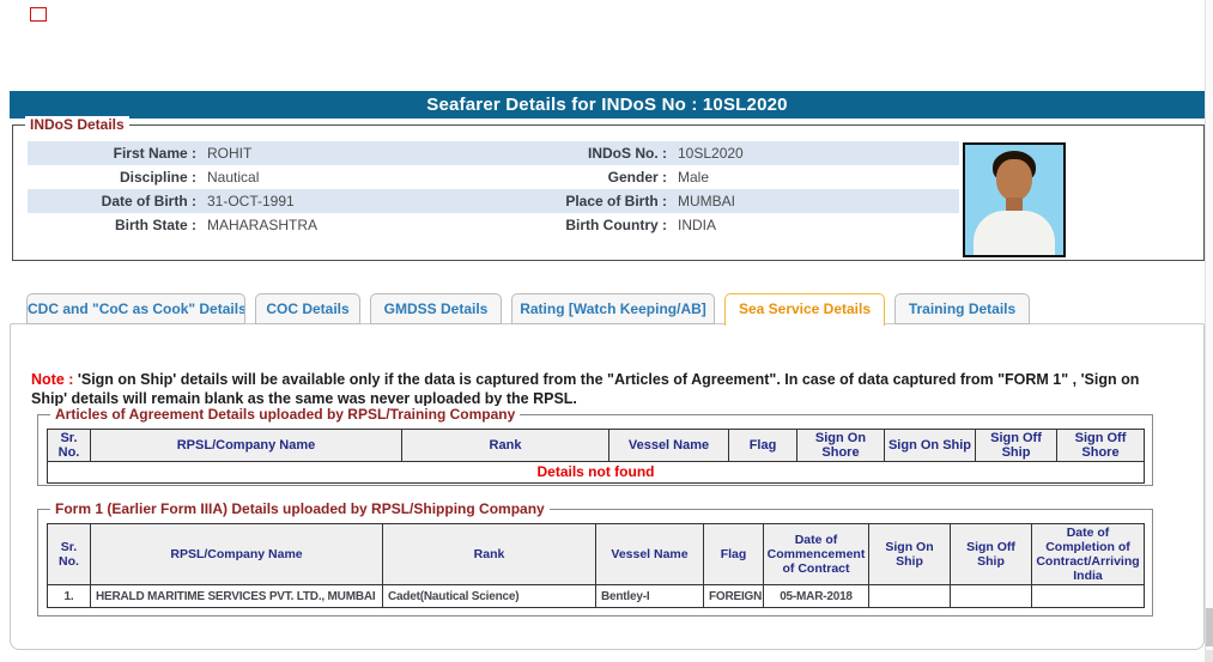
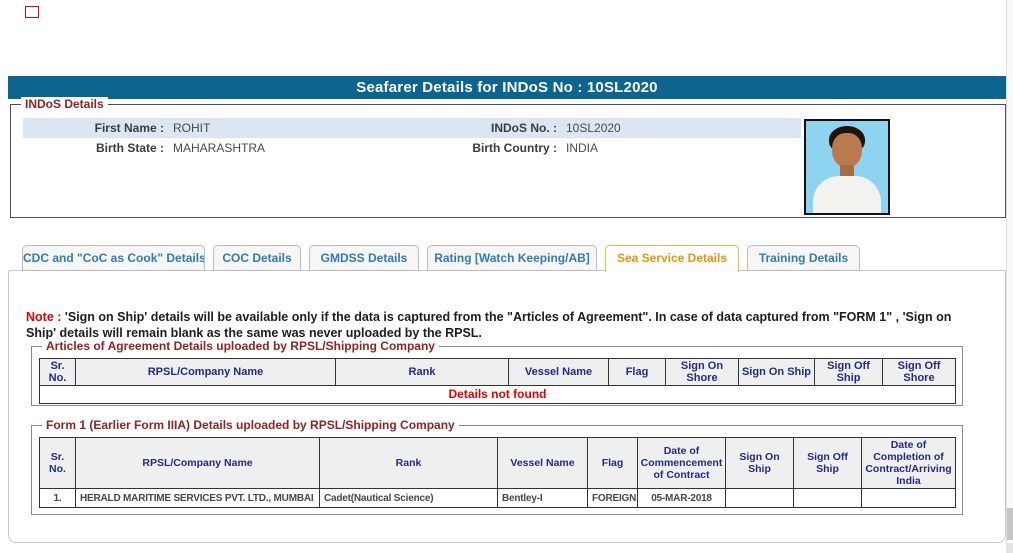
  Seafarer Details for INDoS No : 10SL2020
  INDoS Details
  First Name :
  ROHIT
  INDoS No. :
  10SL2020
- Discipline :
- Nautical
- Gender :
- Male
- Date of Birth :
- 31-OCT-1991
- Place of Birth :
- MUMBAI
  Birth State :
  MAHARASHTRA
  Birth Country :
  INDIA
  CDC and "CoC as Cook" Details
  COC Details
  GMDSS Details
  Rating [Watch Keeping/AB]
  Sea Service Details
  Training Details
  Note : 'Sign on Ship' details will be available only if the data is captured from the "Articles of Agreement". In case of data captured from "FORM 1" , 'Sign on Ship' details will remain blank as the same was never uploaded by the RPSL.
- Articles of Agreement Details uploaded by RPSL/Training Company
+ Articles of Agreement Details uploaded by RPSL/Shipping Company
  Sr. No.	RPSL/Company Name	Rank	Vessel Name	Flag	Sign On Shore	Sign On Ship	Sign Off Ship	Sign Off Shore
  Details not found
  Form 1 (Earlier Form IIIA) Details uploaded by RPSL/Shipping Company
  Sr. No.	RPSL/Company Name	Rank	Vessel Name	Flag	Date of Commencement of Contract	Sign On Ship	Sign Off Ship	Date of Completion of Contract/Arriving India
  1.	HERALD MARITIME SERVICES PVT. LTD., MUMBAI	Cadet(Nautical Science)	Bentley-I	FOREIGN	05-MAR-2018
